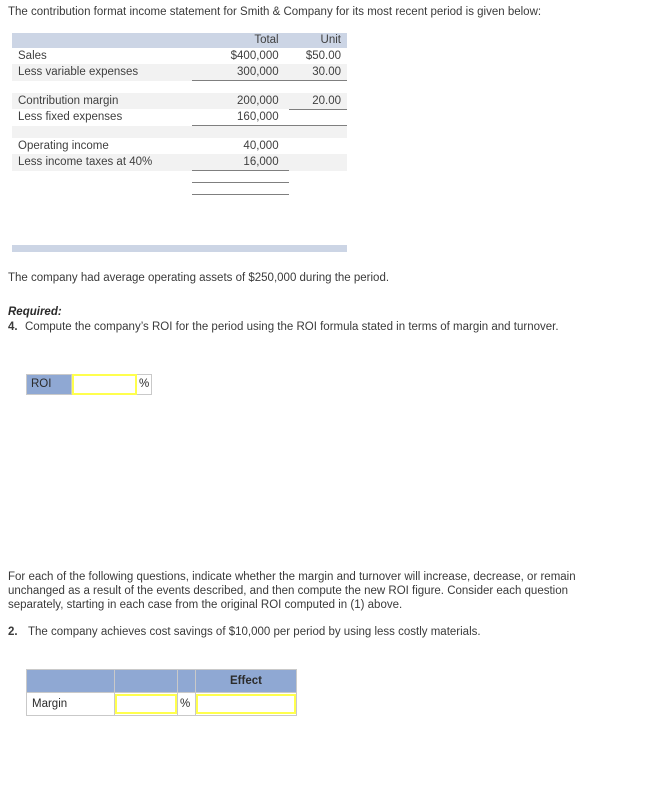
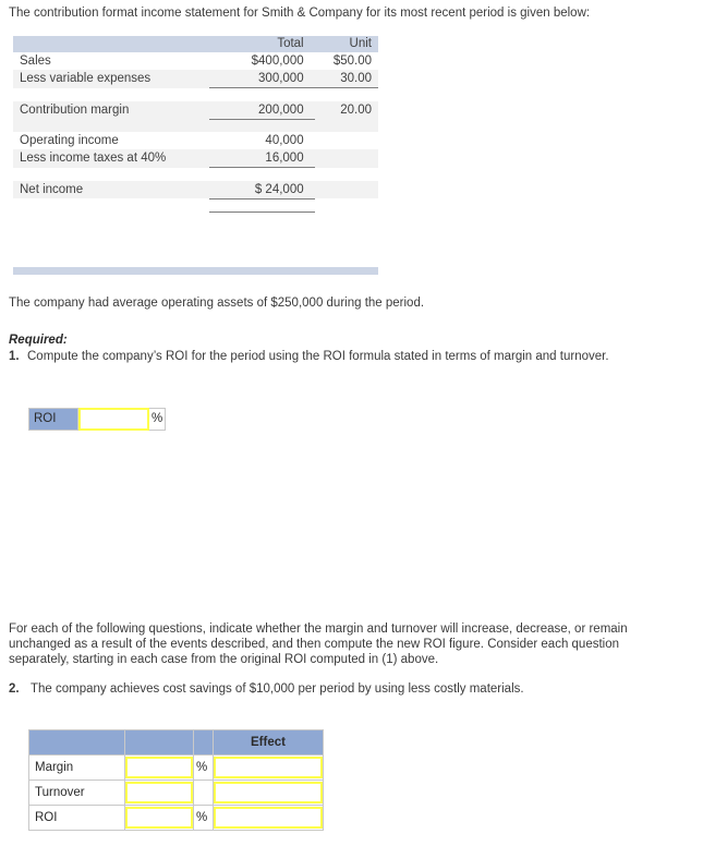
  The contribution format income statement for Smith & Company for its most recent period is given below:
  	Total	Unit
  Sales	$400,000	$50.00
  Less variable expenses	300,000	30.00
  Contribution margin	200,000	20.00
- Less fixed expenses	160,000
  Operating income	40,000
  Less income taxes at 40%	16,000
+ Net income	$ 24,000
  The company had average operating assets of $250,000 during the period.
  Required:
- 4.
+ 1.
  Compute the company’s ROI for the period using the ROI formula stated in terms of margin and turnover.
  ROI
  %
  For each of the following questions, indicate whether the margin and turnover will increase, decrease, or remain unchanged as a result of the events described, and then compute the new ROI figure. Consider each question separately, starting in each case from the original ROI computed in (1) above.
  2.
  The company achieves cost savings of $10,000 per period by using less costly materials.
  			Effect
  Margin		%
+ Turnover
+ ROI		%
